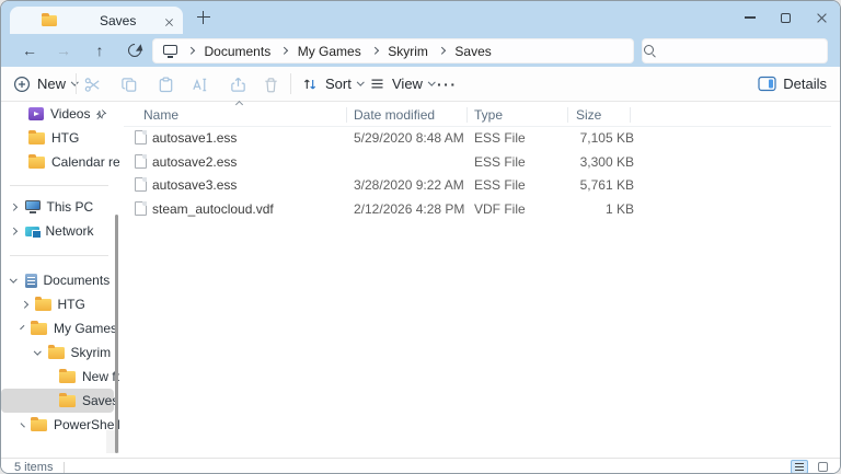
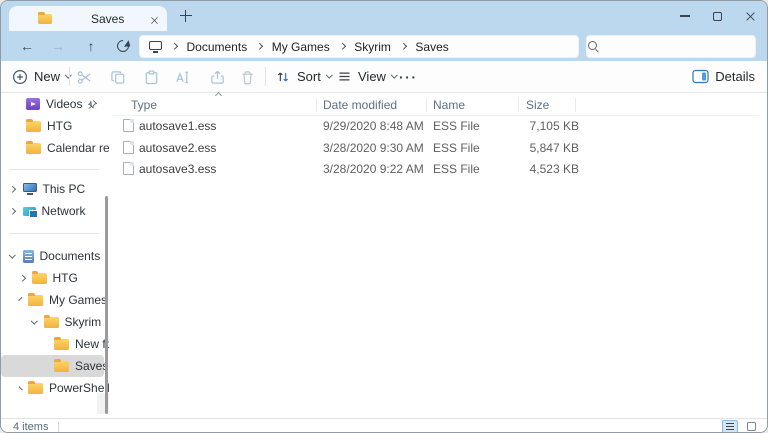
  Saves
  ←
  →
  ↑
  Documents
  My Games
  Skyrim
  Saves
  New
  Sort
  View
  ···
  Details
  Videos
  HTG
  This PC
  Network
  Documents
  HTG
  My Games
  Skyrim
  Save
  PowerShel
- Name
+ Type
  Date modified
- Type
+ Name
  Size
  autosave1.ess
- 5/29/2020 8:48 AM
+ 9/29/2020 8:48 AM
  ESS File
  7,105 KB
  autosave2.ess
+ 3/28/2020 9:30 AM
  ESS File
- 3,300 KB
+ 5,847 KB
  autosave3.ess
  3/28/2020 9:22 AM
  ESS File
- 5,761 KB
+ 4,523 KB
- steam_autocloud.vdf
- 2/12/2026 4:28 PM
- VDF File
- 1 KB
- 5 items
+ 4 items
